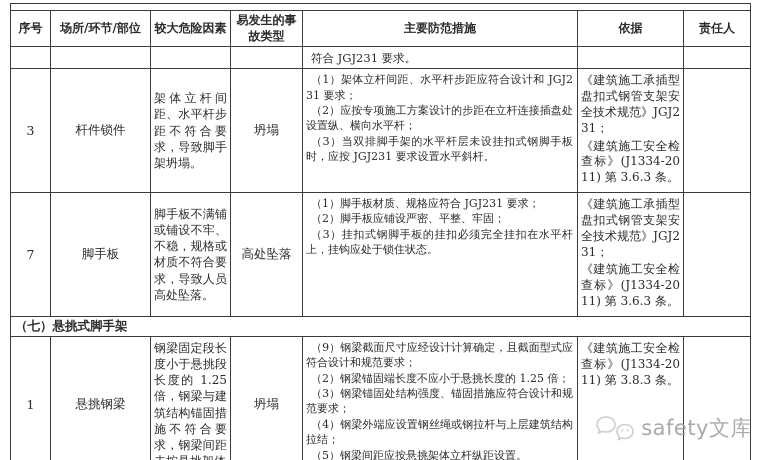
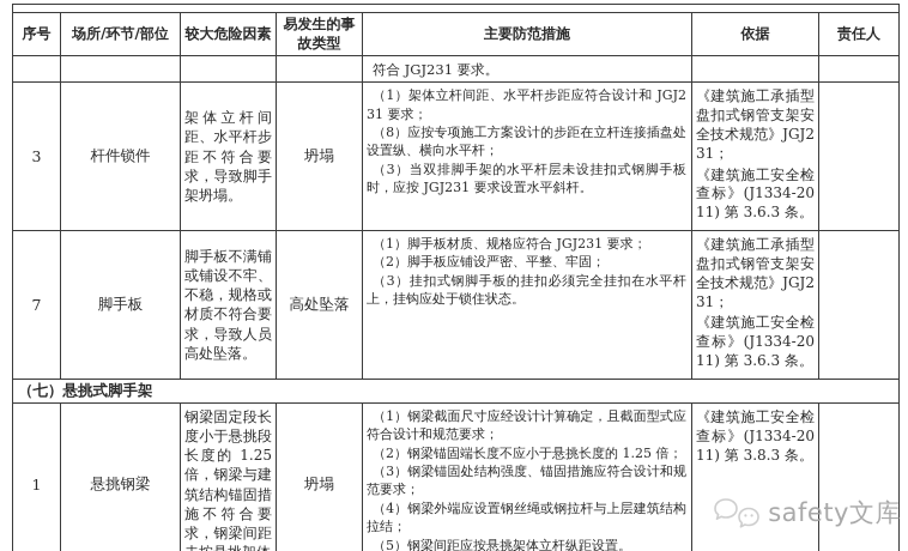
  序号	场所/环节/部位	较大危险因素	易发生的事故类型	主要防范措施	依据	责任人
  				符合 JGJ231 要求。
- 3	杆件锁件	架体立杆间距、水平杆步距不符合要求，导致脚手架坍塌。	坍塌	（1）架体立杆间距、水平杆步距应符合设计和 JGJ231 要求； （2）应按专项施工方案设计的步距在立杆连接插盘处设置纵、横向水平杆； （3）当双排脚手架的水平杆层未设挂扣式钢脚手板时，应按 JGJ231 要求设置水平斜杆。	《建筑施工承插型盘扣式钢管支架安全技术规范》JGJ231； 《建筑施工安全检查标》(J1334-2011) 第 3.6.3 条。
+ 3	杆件锁件	架体立杆间距、水平杆步距不符合要求，导致脚手架坍塌。	坍塌	（1）架体立杆间距、水平杆步距应符合设计和 JGJ231 要求； （8）应按专项施工方案设计的步距在立杆连接插盘处设置纵、横向水平杆； （3）当双排脚手架的水平杆层未设挂扣式钢脚手板时，应按 JGJ231 要求设置水平斜杆。	《建筑施工承插型盘扣式钢管支架安全技术规范》JGJ231； 《建筑施工安全检查标》(J1334-2011) 第 3.6.3 条。
  7	脚手板	脚手板不满铺或铺设不牢、不稳，规格或材质不符合要求，导致人员高处坠落。	高处坠落	（1）脚手板材质、规格应符合 JGJ231 要求； （2）脚手板应铺设严密、平整、牢固； （3）挂扣式钢脚手板的挂扣必须完全挂扣在水平杆上，挂钩应处于锁住状态。	《建筑施工承插型盘扣式钢管支架安全技术规范》JGJ231； 《建筑施工安全检查标》(J1334-2011) 第 3.6.3 条。
  （七）悬挑式脚手架
- 1	悬挑钢梁	钢梁固定段长度小于悬挑段长度的 1.25 倍，钢梁与建筑结构锚固措施不符合要求，钢梁间距	坍塌	（9）钢梁截面尺寸应经设计计算确定，且截面型式应符合设计和规范要求； （2）钢梁锚固端长度不应小于悬挑长度的 1.25 倍； （3）钢梁锚固处结构强度、锚固措施应符合设计和规范要求； （4）钢梁外端应设置钢丝绳或钢拉杆与上层建筑结构拉结； （5）钢梁间距应按悬挑架体立杆纵距设置。	《建筑施工安全检查标》(J1334-2011) 第 3.8.3 条。
+ 1	悬挑钢梁	钢梁固定段长度小于悬挑段长度的 1.25 倍，钢梁与建筑结构锚固措施不符合要求，钢梁间距	坍塌	（1）钢梁截面尺寸应经设计计算确定，且截面型式应符合设计和规范要求； （2）钢梁锚固端长度不应小于悬挑长度的 1.25 倍； （3）钢梁锚固处结构强度、锚固措施应符合设计和规范要求； （4）钢梁外端应设置钢丝绳或钢拉杆与上层建筑结构拉结； （5）钢梁间距应按悬挑架体立杆纵距设置。	《建筑施工安全检查标》(J1334-2011) 第 3.8.3 条。
  safety文库
